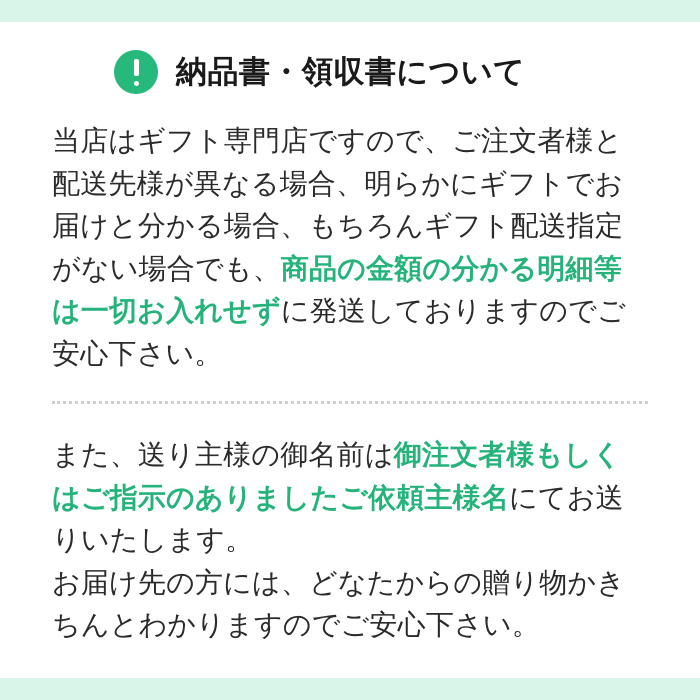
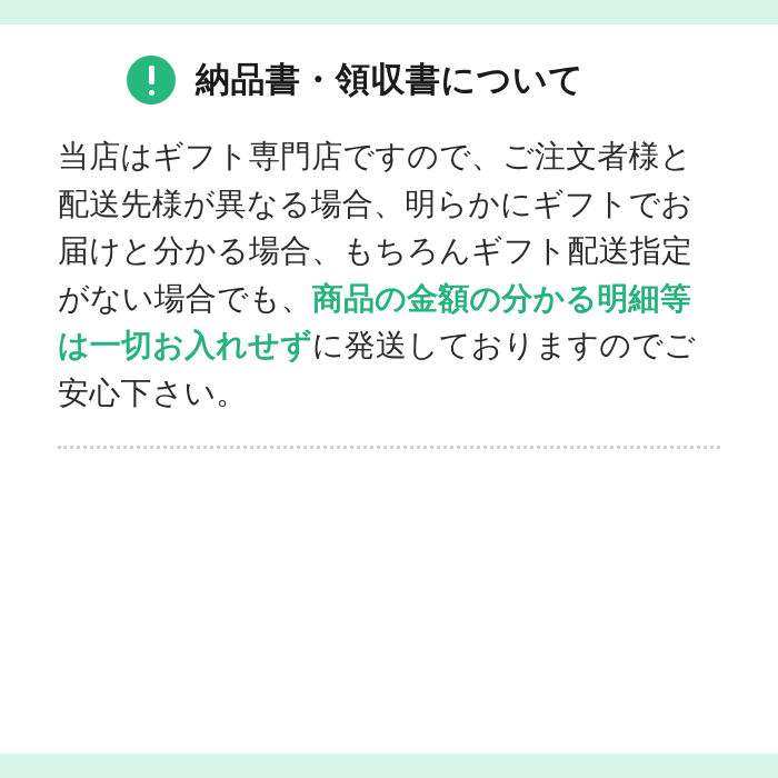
  納品書・領収書について
  当店はギフト専門店ですので、ご注文者様と配送先様が異なる場合、明らかにギフトでお届けと分かる場合、もちろんギフト配送指定がない場合でも、商品の金額の分かる明細等は一切お入れせずに発送しておりますのでご安心下さい。
- また、送り主様の御名前は御注文者様もしくはご指示のありましたご依頼主様名にてお送りいたします。
- お届け先の方には、どなたからの贈り物かきちんとわかりますのでご安心下さい。
